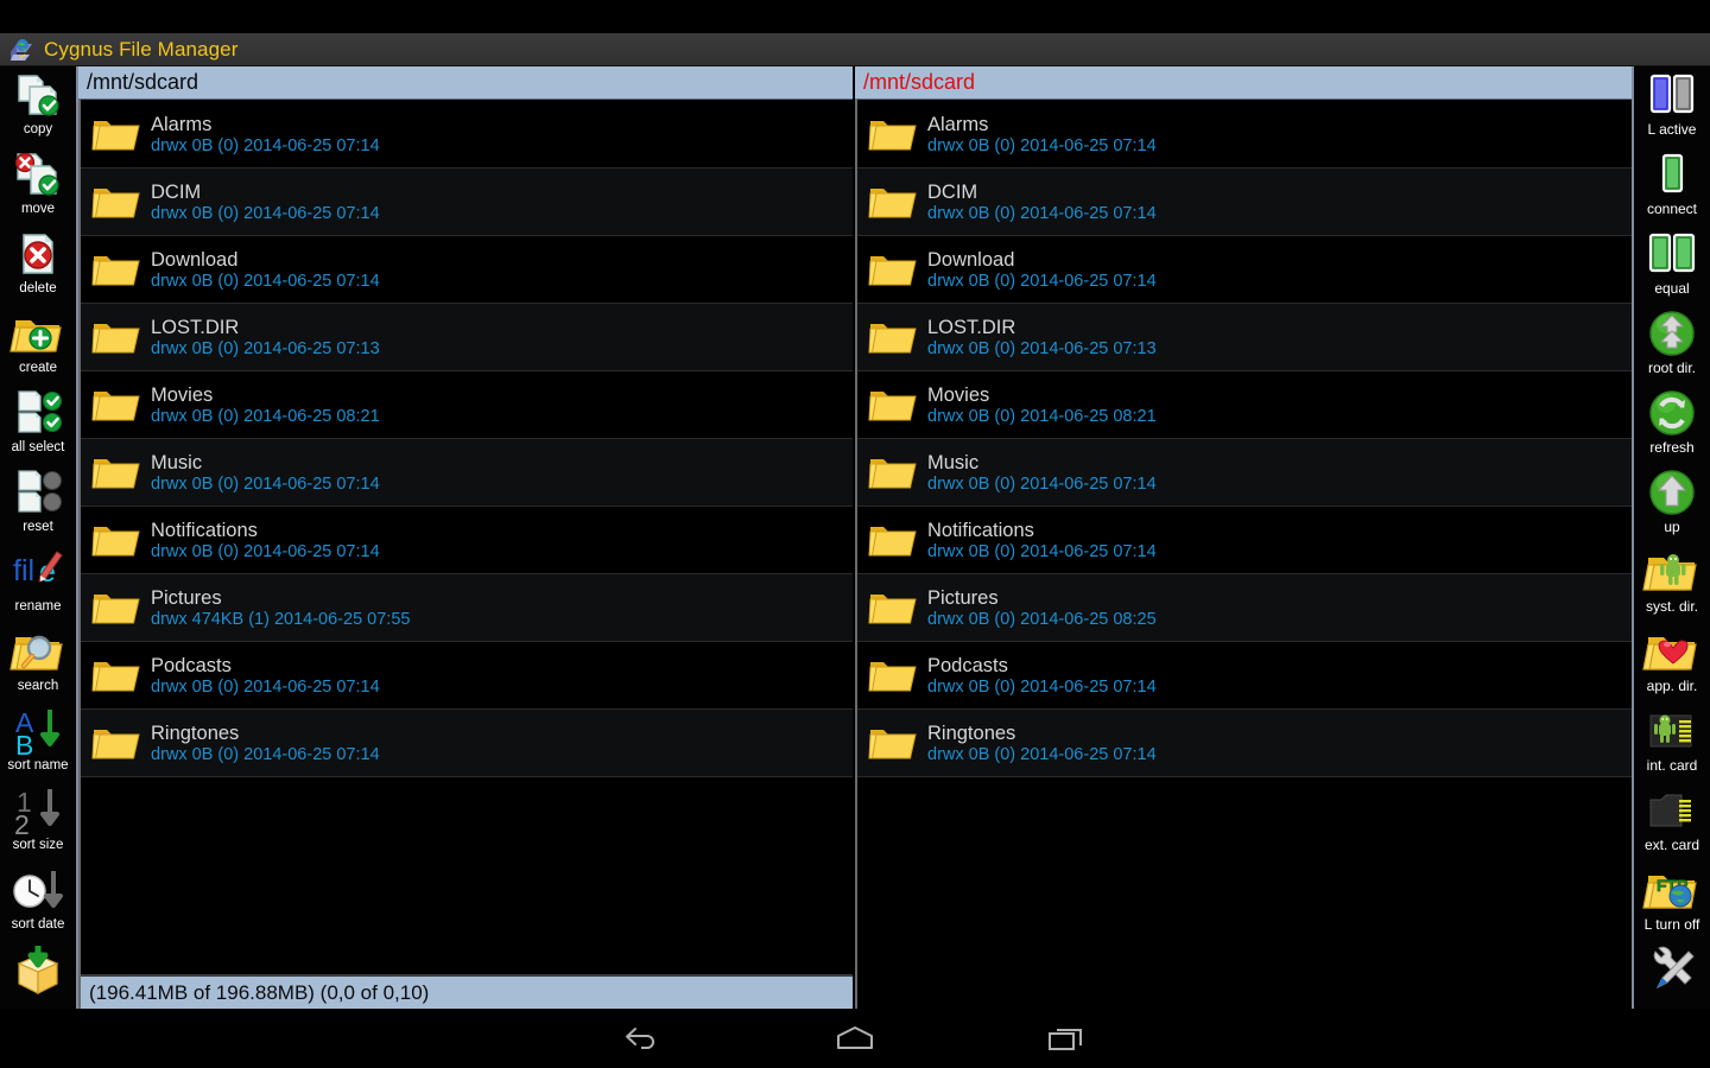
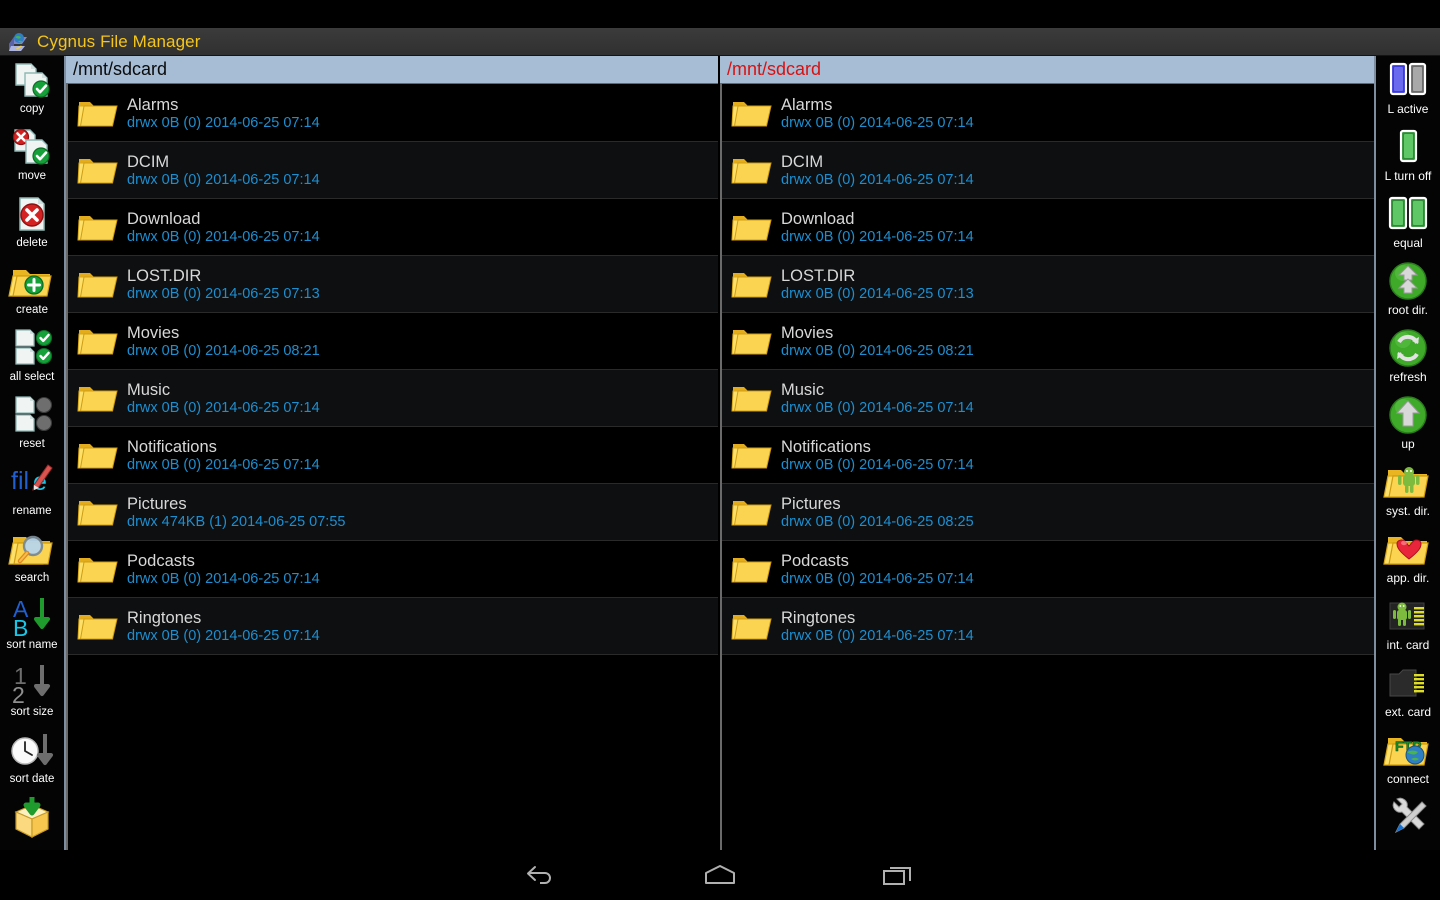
  Cygnus File Manager
  copy
  move
  delete
  create
  all select
  reset
  fil
  rename
  search
  A
  B
  sort name
  1
  2
  sort size
  sort date
  /mnt/sdcard
  Alarms
  drwx 0B (0) 2014-06-25 07:14
  DCIM
  drwx 0B (0) 2014-06-25 07:14
  Download
  drwx 0B (0) 2014-06-25 07:14
  LOST.DIR
  drwx 0B (0) 2014-06-25 07:13
  Movies
  drwx 0B (0) 2014-06-25 08:21
  Music
  drwx 0B (0) 2014-06-25 07:14
  Notifications
  drwx 0B (0) 2014-06-25 07:14
  Pictures
  drwx 474KB (1) 2014-06-25 07:55
  Podcasts
  drwx 0B (0) 2014-06-25 07:14
  Ringtones
  drwx 0B (0) 2014-06-25 07:14
- (196.41MB of 196.88MB) (0,0 of 0,10)
  /mnt/sdcard
  Alarms
  drwx 0B (0) 2014-06-25 07:14
  DCIM
  drwx 0B (0) 2014-06-25 07:14
  Download
  drwx 0B (0) 2014-06-25 07:14
  LOST.DIR
  drwx 0B (0) 2014-06-25 07:13
  Movies
  drwx 0B (0) 2014-06-25 08:21
  Music
  drwx 0B (0) 2014-06-25 07:14
  Notifications
  drwx 0B (0) 2014-06-25 07:14
  Pictures
  drwx 0B (0) 2014-06-25 08:25
  Podcasts
  drwx 0B (0) 2014-06-25 07:14
  Ringtones
  drwx 0B (0) 2014-06-25 07:14
  L active
- connect
+ L turn off
  equal
  root dir.
  refresh
  up
  syst. dir.
  app. dir.
  int. card
  ext. card
- L turn off
+ connect
